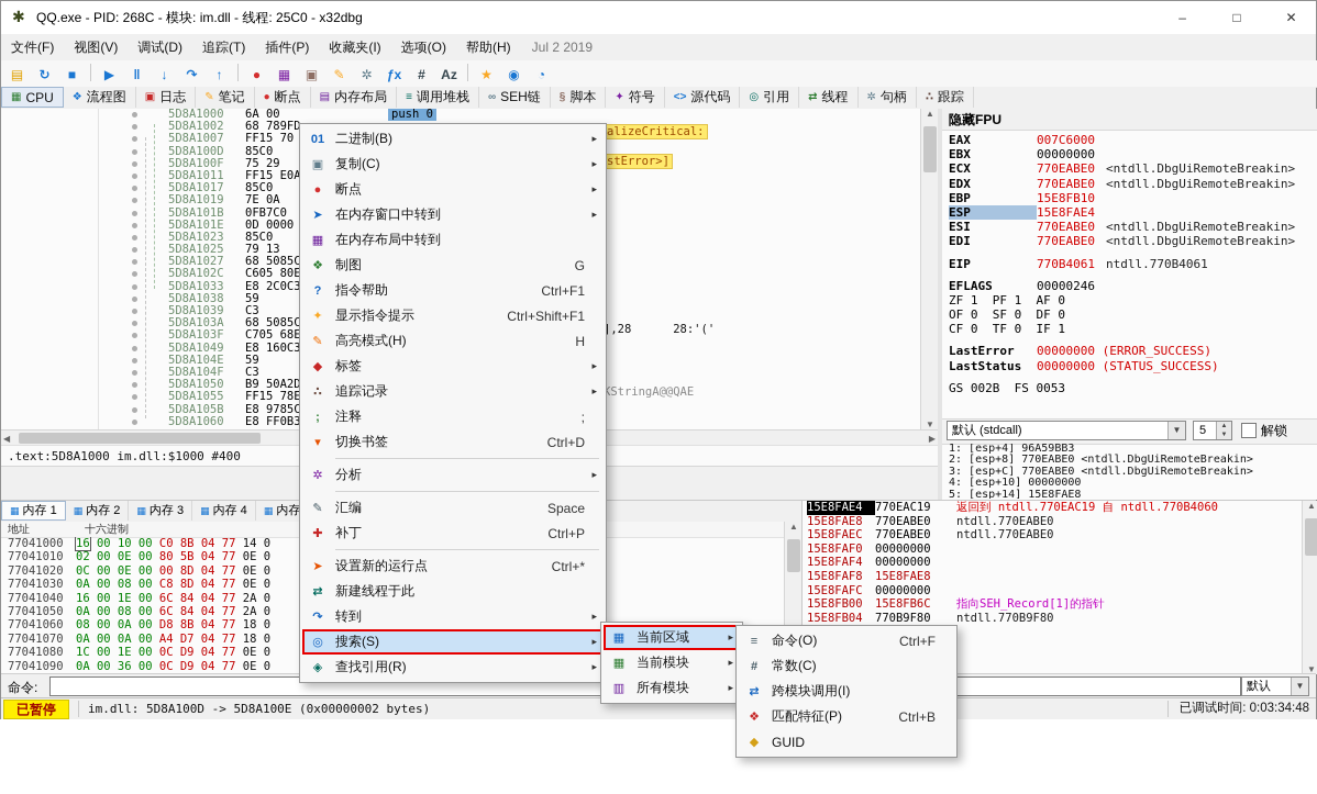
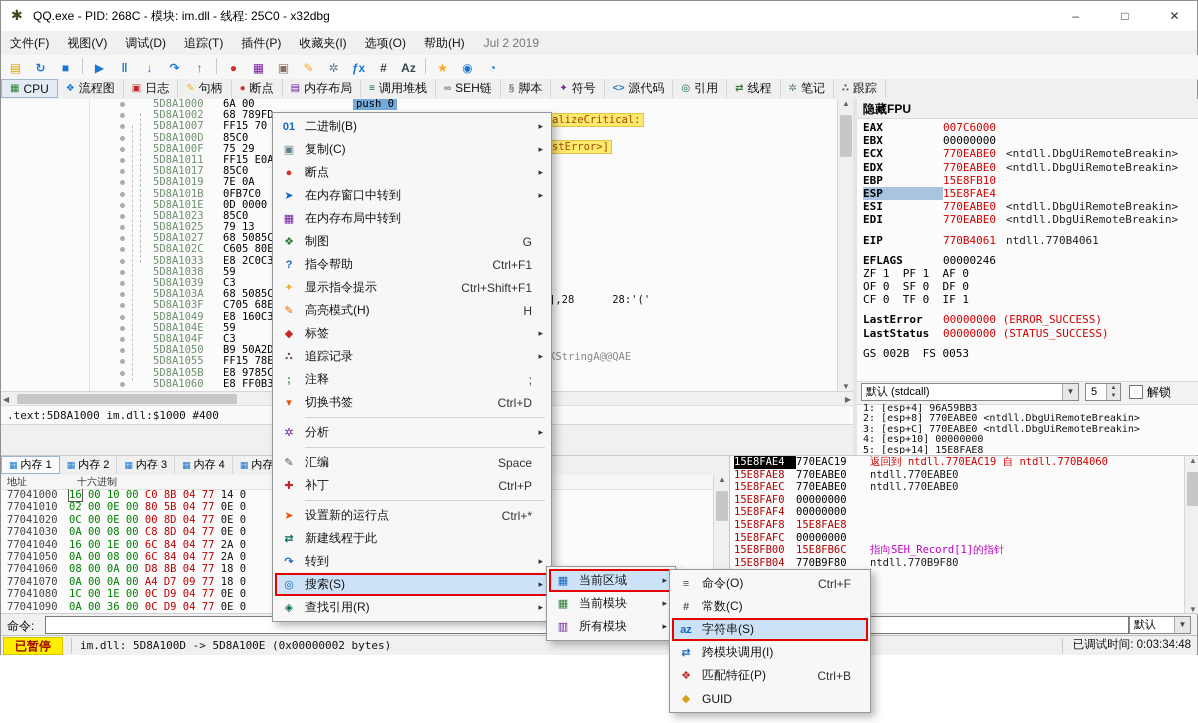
  ✱
  QQ.exe - PID: 268C - 模块: im.dll - 线程: 25C0 - x32dbg
  – □ ✕
  文件(F) 视图(V) 调试(D) 追踪(T) 插件(P) 收藏夹(I) 选项(O) 帮助(H) Jul 2 2019
  ▤
  ↻
  ■
  ▶
  ‖
  ↓
  ↷
  ↑
  ●
  ▦
  ▣
  ✎
  ✲
  ƒx
  #
  Az
  ★
  ◉
  ◔
  ▦
  CPU
  ❖
  流程图
  ▣
  日志
  ✎
- 笔记
+ 句柄
  ●
  断点
  ▤
  内存布局
  ≡
  调用堆栈
  ∞
  SEH链
  §
  脚本
  ✦
  符号
  <>
  源代码
  ◎
  引用
  ⇄
  线程
  ✲
- 句柄
+ 笔记
  ∴
  跟踪
  5D8A1000
  6A 00
  push 0
  5D8A1002
  68 789FD
  5D8A1007
  FF15 70
  5D8A100D
  85C0
  5D8A100F
  75 29
  5D8A1011
  FF15 E0A
  5D8A1017
  85C0
  5D8A1019
  7E 0A
  5D8A101B
  0FB7C0
  5D8A101E
  0D 0000
  5D8A1023
  85C0
  5D8A1025
  79 13
  5D8A1027
  68 5085C
  5D8A102C
  C605 80E
  5D8A1033
  E8 2C0C3
  5D8A1038
  59
  5D8A1039
  C3
  5D8A103A
  68 5085C
  5D8A103F
  C705 68E
  5D8A1049
  E8 160C3
  5D8A104E
  59
  5D8A104F
  C3
  5D8A1050
  B9 50A2D
  5D8A1055
  FF15 78E
  5D8A105B
  E8 9785C
  5D8A1060
  E8 FF0B3
  alizeCritical:
  stError>]
  ],28 28:'('
  KStringA@@QAE
  ▲
  ▼
  ◀
  ▶
  .text:5D8A1000 im.dll:$1000 #400
  隐藏FPU
  EAX 007C6000
  EBX 00000000
  ECX 770EABE0 <ntdll.DbgUiRemoteBreakin>
  EDX 770EABE0 <ntdll.DbgUiRemoteBreakin>
  EBP 15E8FB10
  ESP 15E8FAE4
  ESI 770EABE0 <ntdll.DbgUiRemoteBreakin>
  EDI 770EABE0 <ntdll.DbgUiRemoteBreakin>
  EIP 770B4061 ntdll.770B4061
  EFLAGS 00000246
  ZF 1 PF 1 AF 0
  OF 0 SF 0 DF 0
  CF 0 TF 0 IF 1
  LastError 00000000 (ERROR_SUCCESS)
  LastStatus 00000000 (STATUS_SUCCESS)
  GS 002B FS 0053
  默认 (stdcall)
  ▼
  5
  解锁
  1: [esp+4] 96A59BB3
  2: [esp+8] 770EABE0 <ntdll.DbgUiRemoteBreakin>
  3: [esp+C] 770EABE0 <ntdll.DbgUiRemoteBreakin>
  4: [esp+10] 00000000
  5: [esp+14] 15E8FAE8
  ▦
  内存 1
  ▦
  内存 2
  ▦
  内存 3
  ▦
  内存 4
  ▦
  地址
  十六进制
  77041000 16 00 10 00 C0 8B 04 77 14 0
  77041010 02 00 0E 00 80 5B 04 77 0E 0
  77041020 0C 00 0E 00 00 8D 04 77 0E 0
  77041030 0A 00 08 00 C8 8D 04 77 0E 0
  77041040 16 00 1E 00 6C 84 04 77 2A 0
  77041050 0A 00 08 00 6C 84 04 77 2A 0
  77041060 08 00 0A 00 D8 8B 04 77 18 0
- 77041070 0A 00 0A 00 A4 D7 04 77 18 0
+ 77041070 0A 00 0A 00 A4 D7 09 77 18 0
  77041080 1C 00 1E 00 0C D9 04 77 0E 0
  77041090 0A 00 36 00 0C D9 04 77 0E 0
  ▲
  15E8FAE4 770EAC19 返回到 ntdll.770EAC19 自 ntdll.770B4060
  15E8FAE8 770EABE0 ntdll.770EABE0
  15E8FAEC 770EABE0 ntdll.770EABE0
  15E8FAF0 00000000
  15E8FAF4 00000000
  15E8FAF8 15E8FAE8
  15E8FAFC 00000000
  15E8FB00 15E8FB6C 指向SEH_Record[1]的指针
  15E8FB04 770B9F80 ntdll.770B9F80
  ▲
  ▼
  命令:
  默认
  ▼
  已暂停
  im.dll: 5D8A100D -> 5D8A100E (0x00000002 bytes)
  已调试时间: 0:03:34:48
  01
  二进制(B)
  ▸
  ▣
  复制(C)
  ▸
  ●
  断点
  ▸
  ➤
  在内存窗口中转到
  ▸
  ▦
  在内存布局中转到
  ❖
  制图
  G
  ?
  指令帮助
  Ctrl+F1
  ✦
  显示指令提示
  Ctrl+Shift+F1
  ✎
  高亮模式(H)
  H
  ◆
  标签
  ▸
  ∴
  追踪记录
  ▸
  ;
  注释
  ;
  ▾
  切换书签
  Ctrl+D
  ✲
  分析
  ▸
  ✎
  汇编
  Space
  ✚
  补丁
  Ctrl+P
  ➤
  设置新的运行点
  Ctrl+*
  ⇄
  新建线程于此
  ↷
  转到
  ▸
  ◎
  搜索(S)
  ▸
  ◈
  查找引用(R)
  ▸
  ▦
  当前区域
  ▸
  ▦
  当前模块
  ▸
  ▥
  所有模块
  ▸
  ≡
  命令(O)
  Ctrl+F
  #
  常数(C)
+ az
+ 字符串(S)
  ⇄
  跨模块调用(I)
  ❖
  匹配特征(P)
  Ctrl+B
  ◆
  GUID
